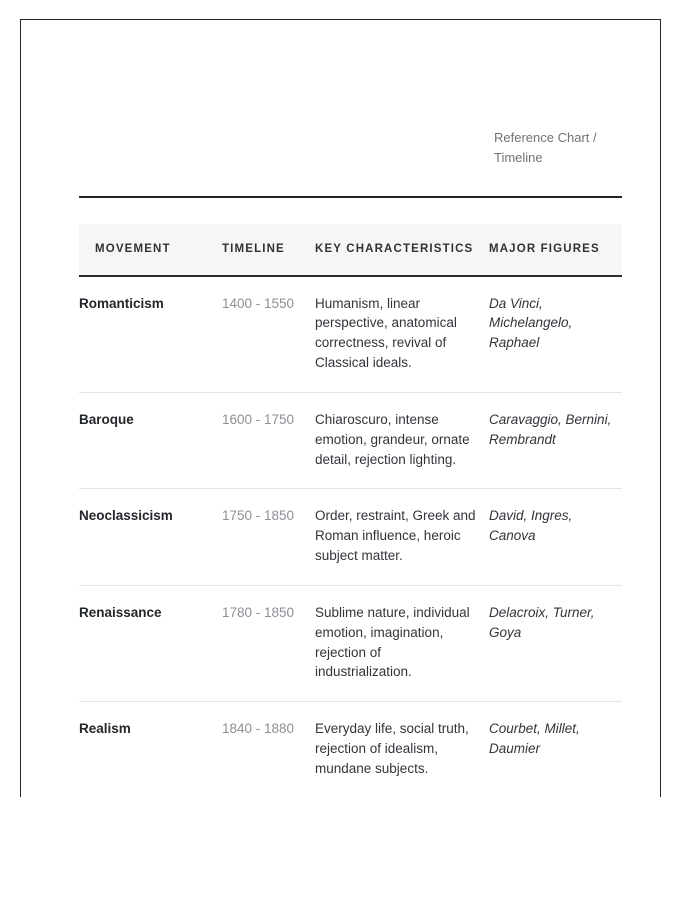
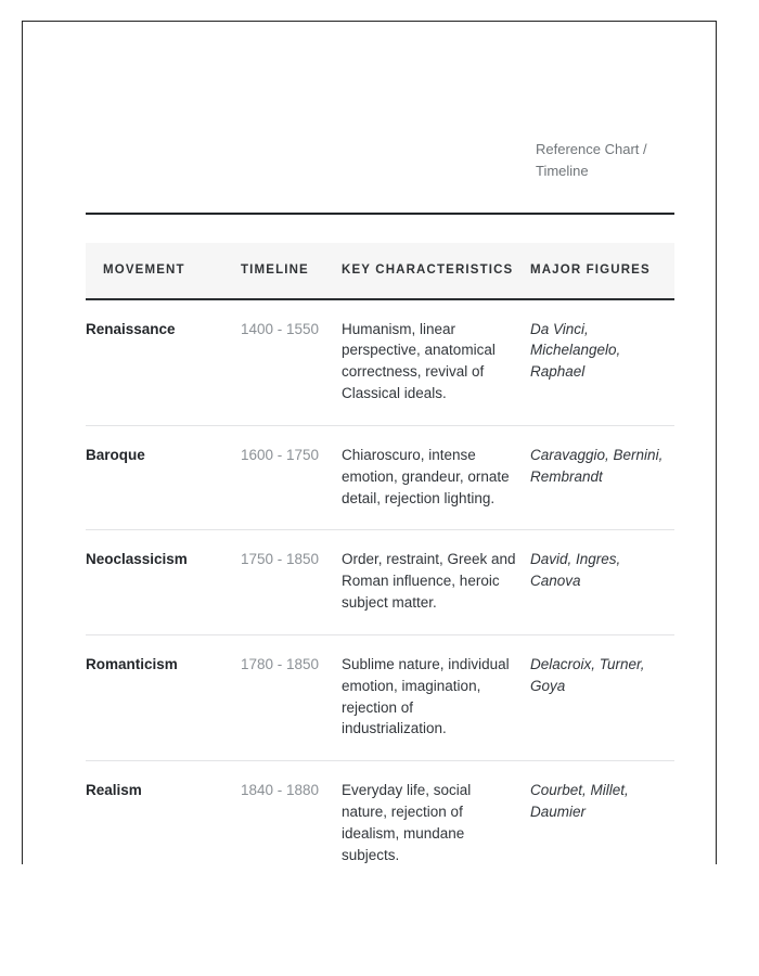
  Reference Chart / Timeline
  MOVEMENT	TIMELINE	KEY CHARACTERISTICS	MAJOR FIGURES
- Romanticism	1400 - 1550	Humanism, linear perspective, anatomical correctness, revival of Classical ideals.	Da Vinci, Michelangelo, Raphael
+ Renaissance	1400 - 1550	Humanism, linear perspective, anatomical correctness, revival of Classical ideals.	Da Vinci, Michelangelo, Raphael
  Baroque	1600 - 1750	Chiaroscuro, intense emotion, grandeur, ornate detail, rejection lighting.	Caravaggio, Bernini, Rembrandt
  Neoclassicism	1750 - 1850	Order, restraint, Greek and Roman influence, heroic subject matter.	David, Ingres, Canova
- Renaissance	1780 - 1850	Sublime nature, individual emotion, imagination, rejection of industrialization.	Delacroix, Turner, Goya
+ Romanticism	1780 - 1850	Sublime nature, individual emotion, imagination, rejection of industrialization.	Delacroix, Turner, Goya
- Realism	1840 - 1880	Everyday life, social truth, rejection of idealism, mundane subjects.	Courbet, Millet, Daumier
+ Realism	1840 - 1880	Everyday life, social nature, rejection of idealism, mundane subjects.	Courbet, Millet, Daumier
